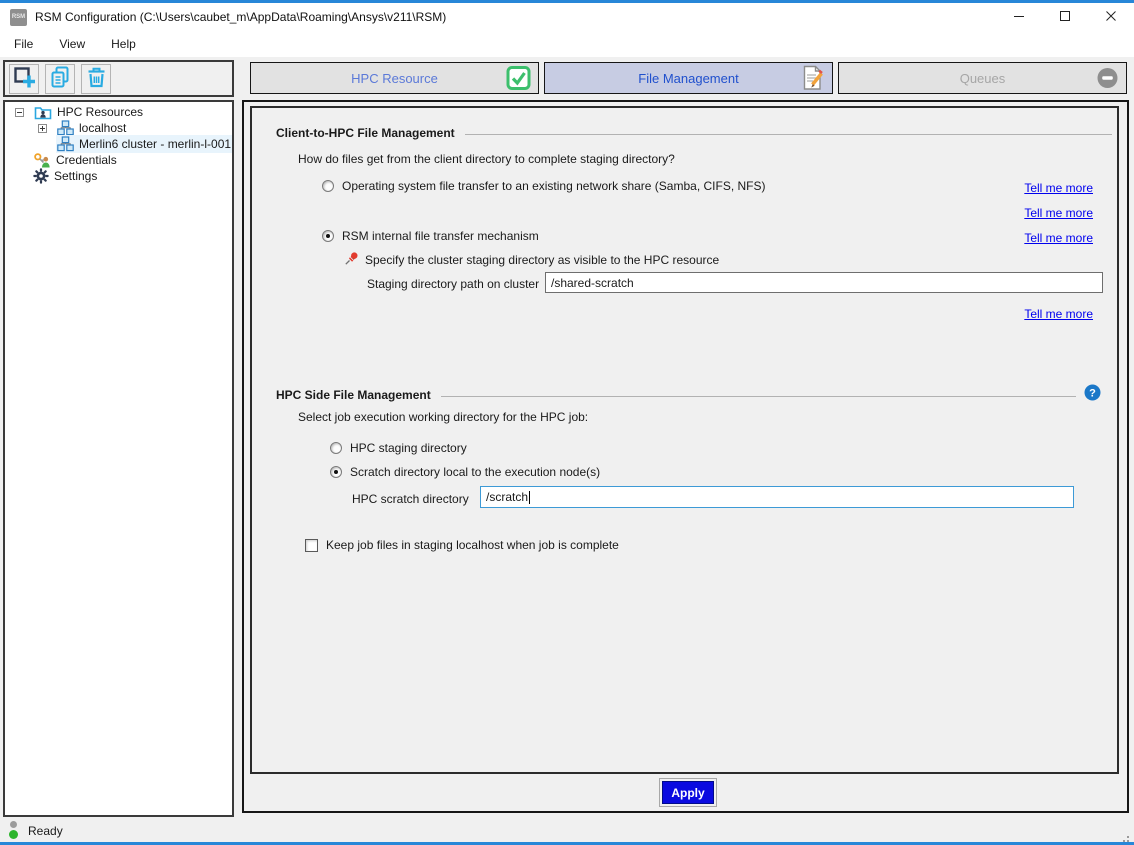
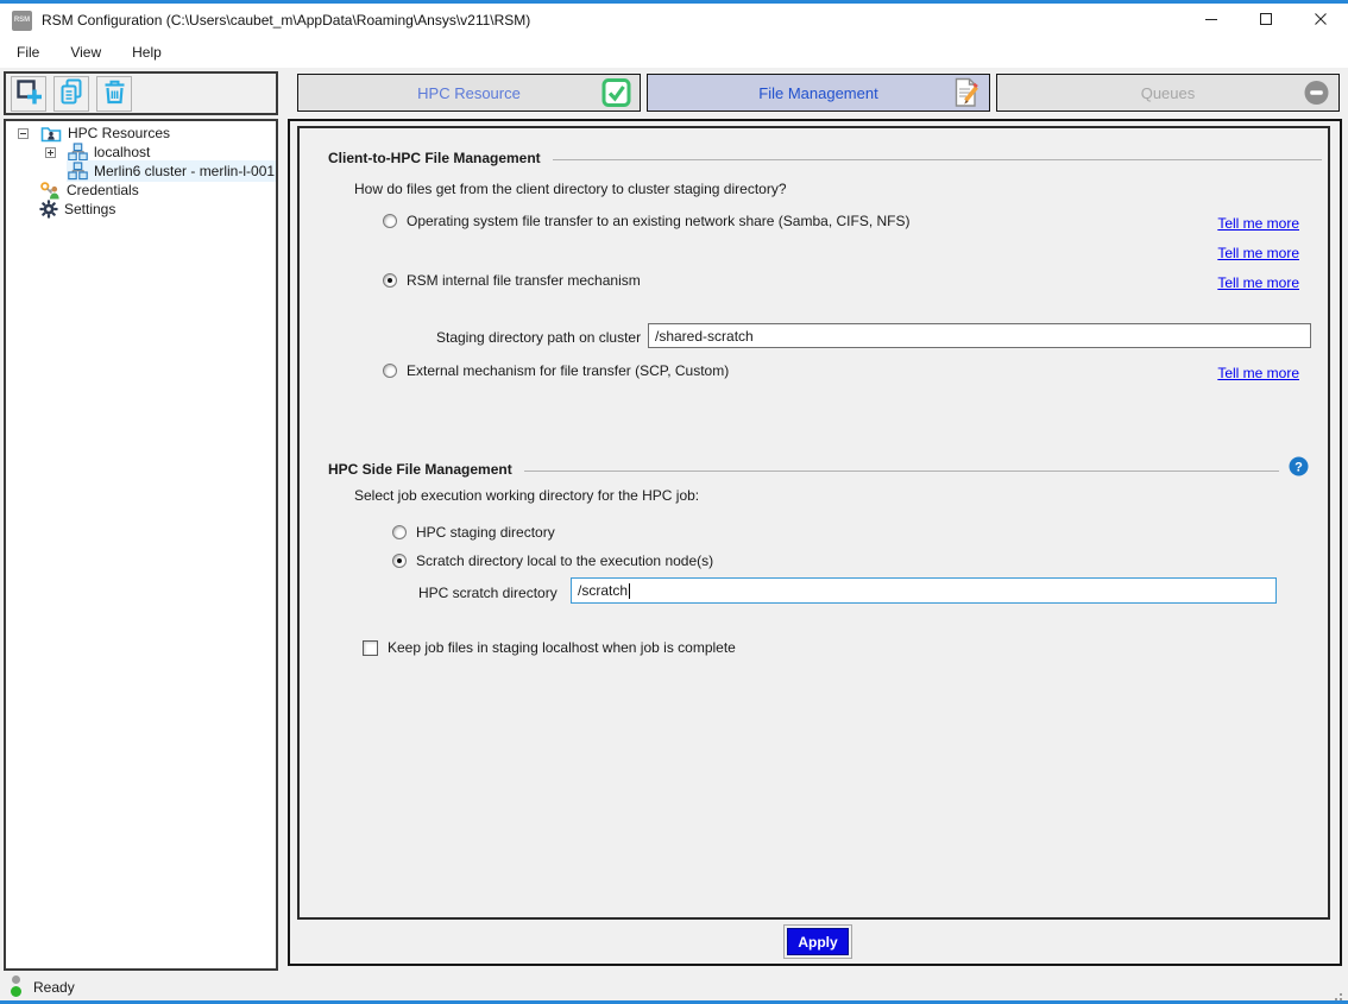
  RSM Configuration (C:\Users\caubet_m\AppData\Roaming\Ansys\v211\RSM)
  File
  View
  Help
  HPC Resources
  localhost
  Merlin6 cluster - merlin-l-001
  Credentials
  Settings
  HPC Resource
  File Management
  Queues
  Client-to-HPC File Management
- How do files get from the client directory to complete staging directory?
+ How do files get from the client directory to cluster staging directory?
  Operating system file transfer to an existing network share (Samba, CIFS, NFS)
  Tell me more
  Tell me more
  RSM internal file transfer mechanism
  Tell me more
- Specify the cluster staging directory as visible to the HPC resource
  Staging directory path on cluster
  /shared-scratch
+ External mechanism for file transfer (SCP, Custom)
  Tell me more
  HPC Side File Management
  ?
  Select job execution working directory for the HPC job:
  HPC staging directory
  Scratch directory local to the execution node(s)
  HPC scratch directory
  /scratch
  Keep job files in staging localhost when job is complete
  Apply
  Ready
